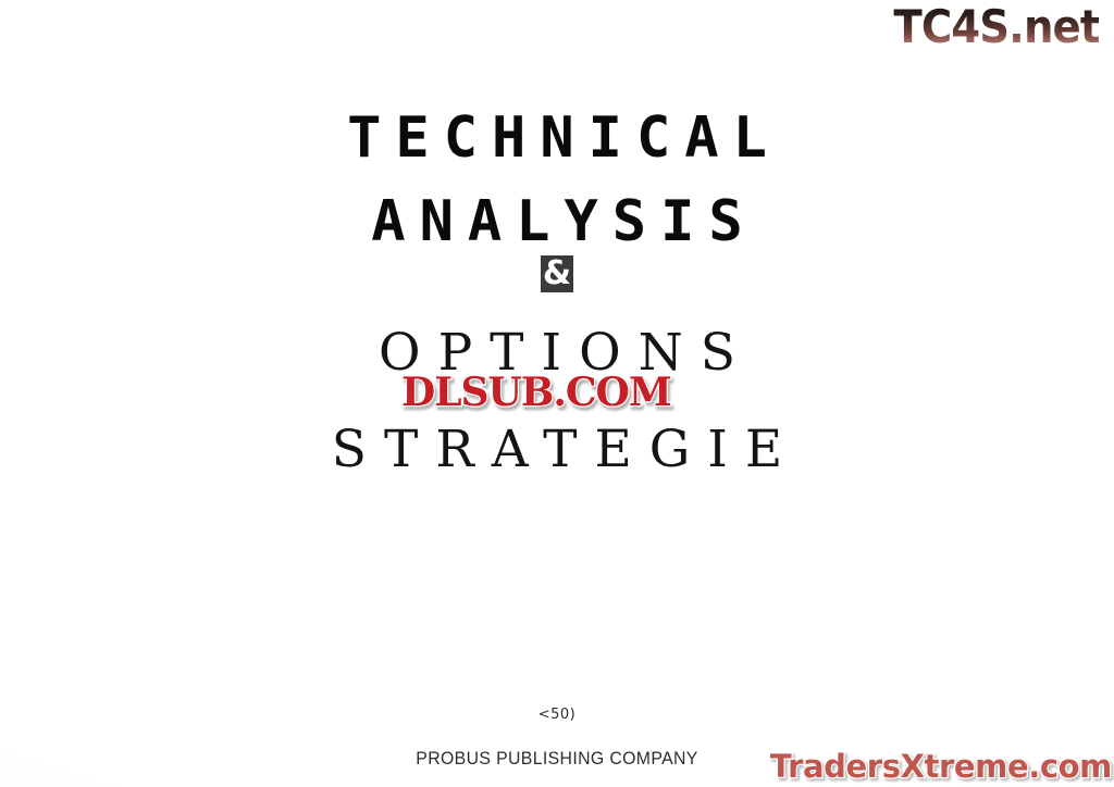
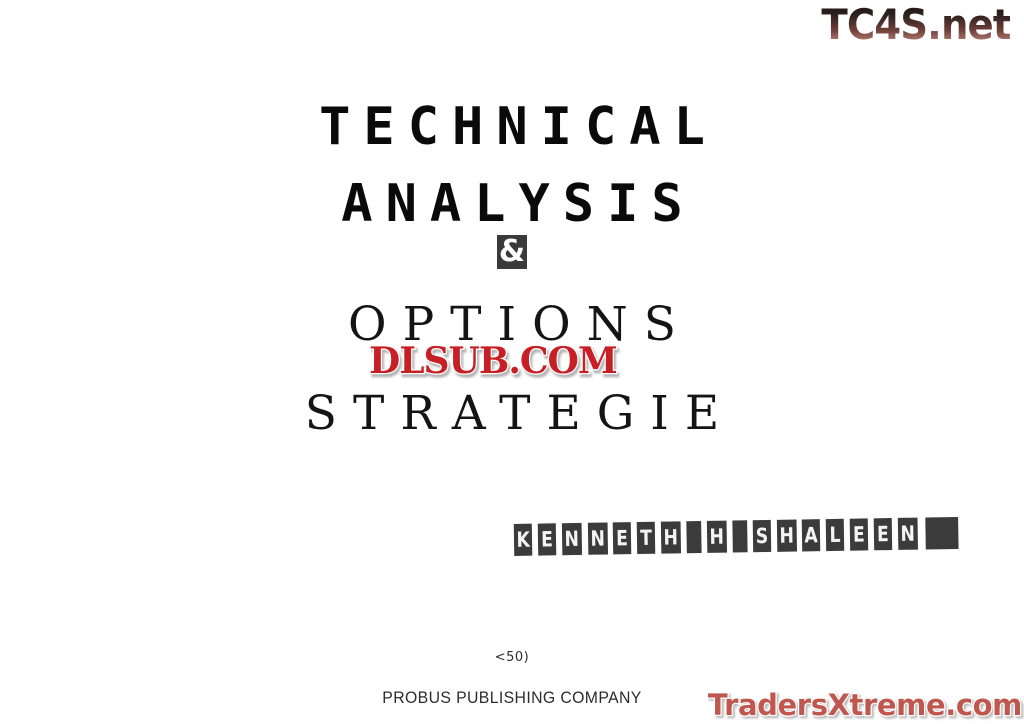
  TC4S.net
  TECHNICAL
  ANALYSIS
  &
  OPTIONS
  STRATEGIE
  DLSUB.COM
+ K E N N E T H H S H A L E E N
  <50)
  PROBUS PUBLISHING COMPANY
  TradersXtreme.com
